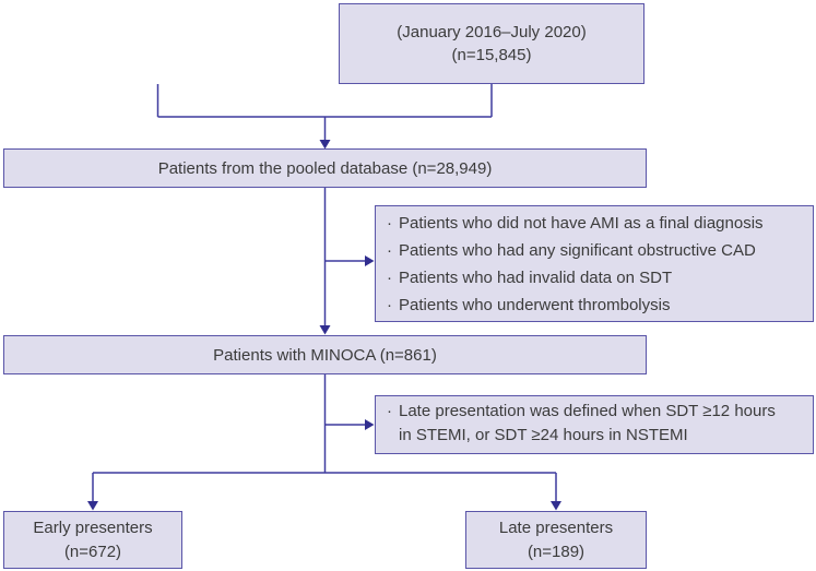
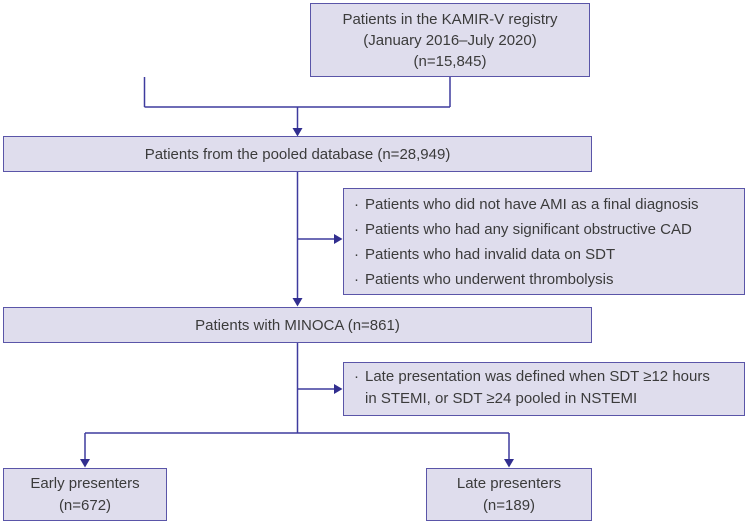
+ Patients in the KAMIR-V registry
  (January 2016–July 2020)
  (n=15,845)
  Patients from the pooled database (n=28,949)
  ·
  Patients who did not have AMI as a final diagnosis
  ·
  Patients who had any significant obstructive CAD
  ·
  Patients who had invalid data on SDT
  ·
  Patients who underwent thrombolysis
  Patients with MINOCA (n=861)
  ·
  Late presentation was defined when SDT ≥12 hours
- in STEMI, or SDT ≥24 hours in NSTEMI
+ in STEMI, or SDT ≥24 pooled in NSTEMI
  Early presenters
  (n=672)
  Late presenters
  (n=189)
